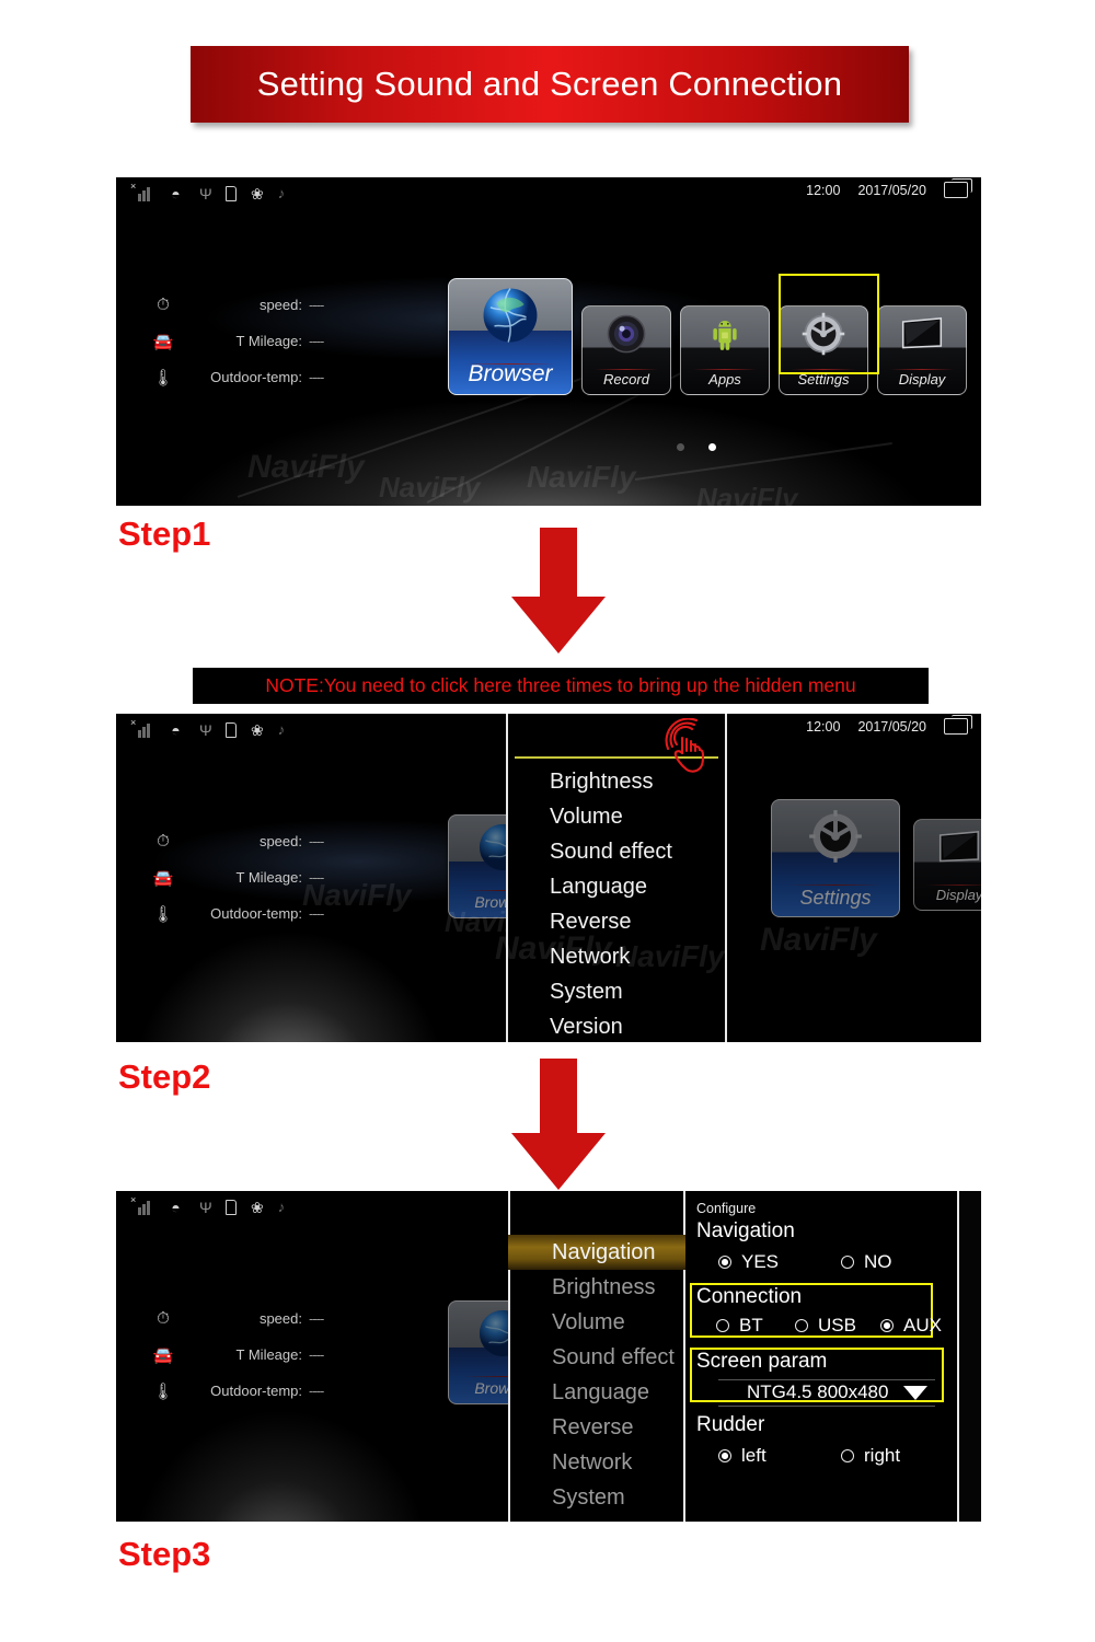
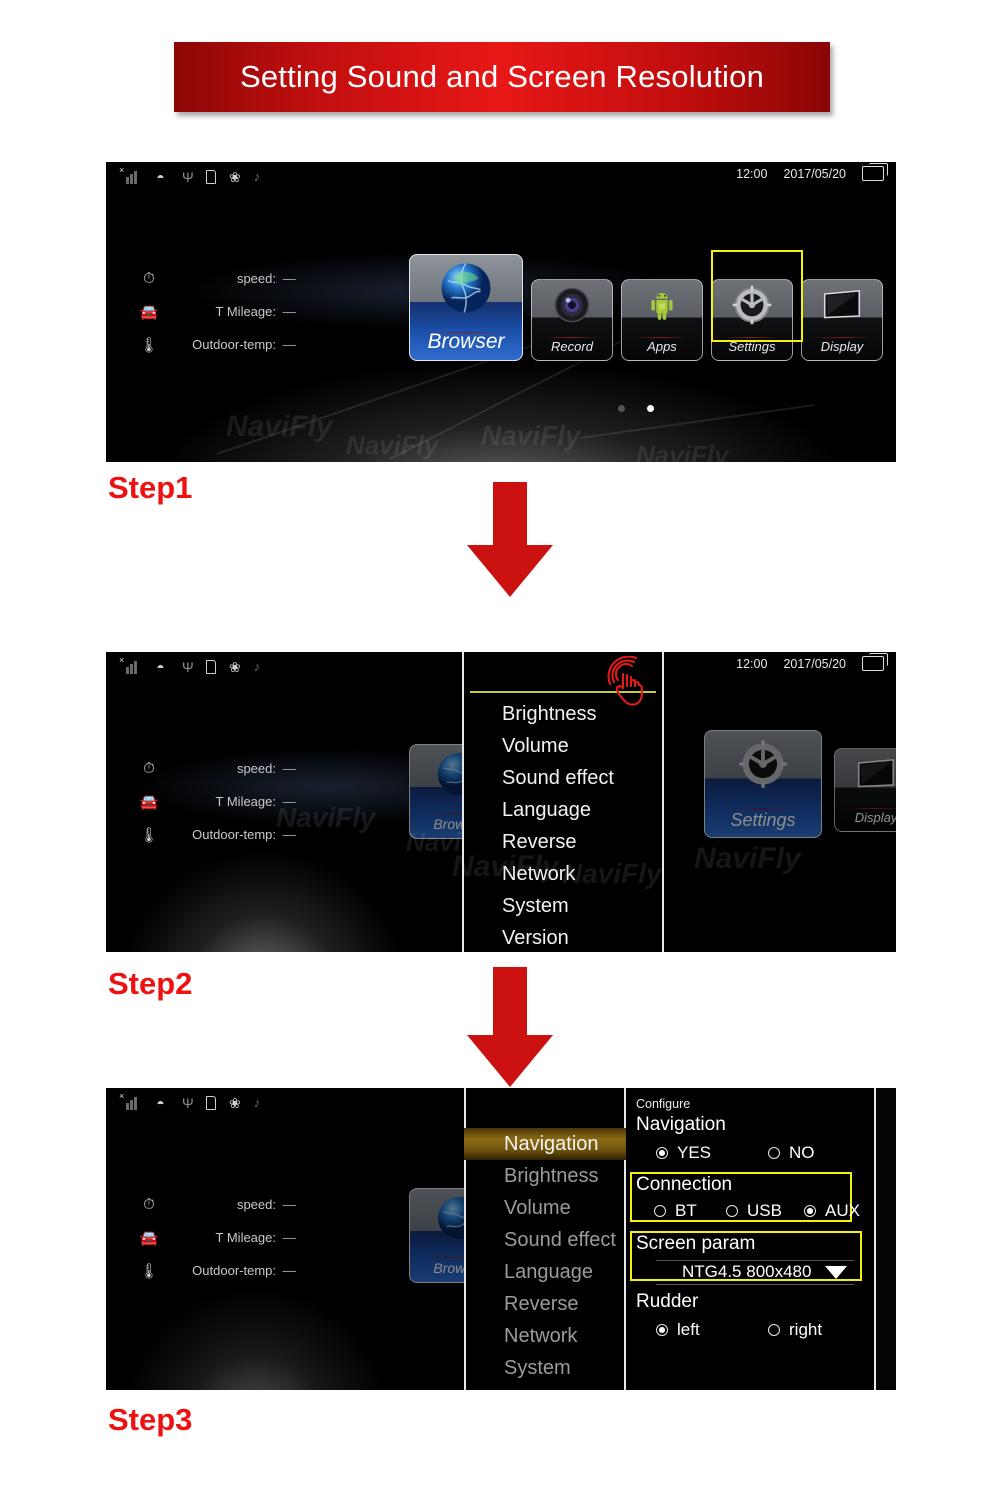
- Setting Sound and Screen Connection
+ Setting Sound and Screen Resolution
  ×
  ◓
  Ψ
  ❀
  ♪
  12:00
  2017/05/20
  ⏱
  speed:
  ----
  🚘
  T Mileage:
  ----
  🌡
  Outdoor-temp:
  ----
  Browser
  Record
  Apps
  Settings
  Display
  NaviFly
  NaviFly
  NaviFly
  NaviFly
  Step1
- NOTE:You need to click here three times to bring up the hidden menu
  ×
  ◓
  Ψ
  ❀
  ♪
  ⏱
  speed:
  ----
  🚘
  T Mileage:
  ----
  🌡
  Outdoor-temp:
  ----
  NaviFly
  Brightness
  Volume
  Sound effect
  Language
  Reverse
  Network
  System
  Version
  NaviFly
  NaviFly
  12:00
  2017/05/20
  Settings
  Display
  Step2
  ×
  ◓
  Ψ
  ❀
  ♪
  ⏱
  speed:
  ----
  🚘
  T Mileage:
  ----
  🌡
  Outdoor-temp:
  ----
  Navigation
  Brightness
  Volume
  Sound effect
  Language
  Reverse
  Network
  System
  Configure
  Navigation
  YES
  NO
  Connection
  BT
  USB
  AUX
  Screen param
  NTG4.5 800x480
  Rudder
  left
  right
  Step3
